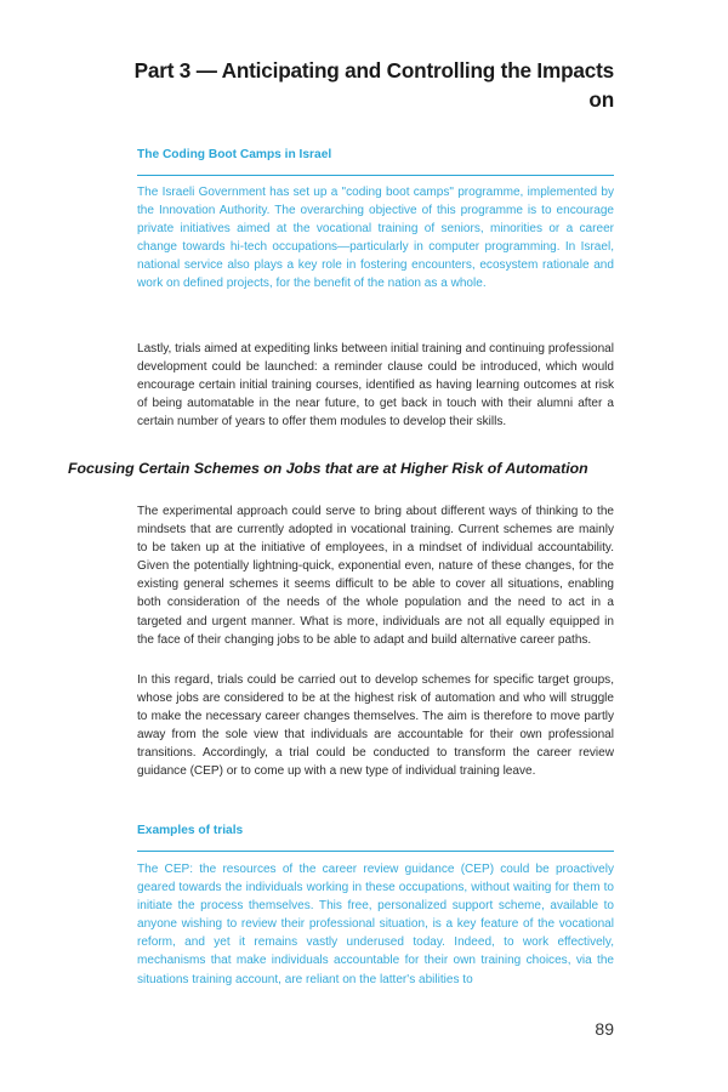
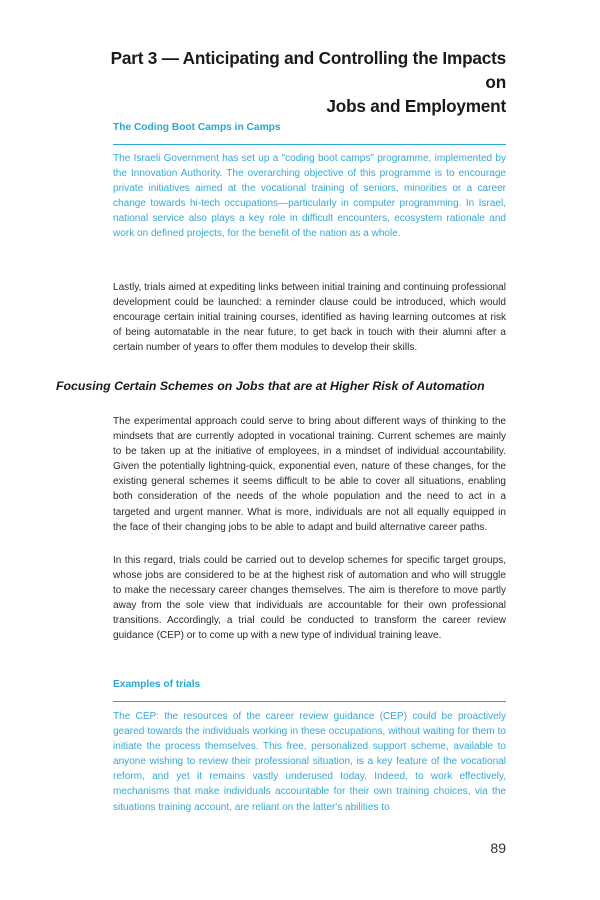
  Part 3 — Anticipating and Controlling the Impacts on
+ Jobs and Employment
- The Coding Boot Camps in Israel
+ The Coding Boot Camps in Camps
- The Israeli Government has set up a "coding boot camps" programme, implemented by the Innovation Authority. The overarching objective of this programme is to encourage private initiatives aimed at the vocational training of seniors, minorities or a career change towards hi-tech occupations—particularly in computer programming. In Israel, national service also plays a key role in fostering encounters, ecosystem rationale and work on defined projects, for the benefit of the nation as a whole.
+ The Israeli Government has set up a "coding boot camps" programme, implemented by the Innovation Authority. The overarching objective of this programme is to encourage private initiatives aimed at the vocational training of seniors, minorities or a career change towards hi-tech occupations—particularly in computer programming. In Israel, national service also plays a key role in difficult encounters, ecosystem rationale and work on defined projects, for the benefit of the nation as a whole.
  Lastly, trials aimed at expediting links between initial training and continuing professional development could be launched: a reminder clause could be introduced, which would encourage certain initial training courses, identified as having learning outcomes at risk of being automatable in the near future, to get back in touch with their alumni after a certain number of years to offer them modules to develop their skills.
  Focusing Certain Schemes on Jobs that are at Higher Risk of Automation
  The experimental approach could serve to bring about different ways of thinking to the mindsets that are currently adopted in vocational training. Current schemes are mainly to be taken up at the initiative of employees, in a mindset of individual accountability. Given the potentially lightning-quick, exponential even, nature of these changes, for the existing general schemes it seems difficult to be able to cover all situations, enabling both consideration of the needs of the whole population and the need to act in a targeted and urgent manner. What is more, individuals are not all equally equipped in the face of their changing jobs to be able to adapt and build alternative career paths.
  In this regard, trials could be carried out to develop schemes for specific target groups, whose jobs are considered to be at the highest risk of automation and who will struggle to make the necessary career changes themselves. The aim is therefore to move partly away from the sole view that individuals are accountable for their own professional transitions. Accordingly, a trial could be conducted to transform the career review guidance (CEP) or to come up with a new type of individual training leave.
  Examples of trials
  The CEP: the resources of the career review guidance (CEP) could be proactively geared towards the individuals working in these occupations, without waiting for them to initiate the process themselves. This free, personalized support scheme, available to anyone wishing to review their professional situation, is a key feature of the vocational reform, and yet it remains vastly underused today. Indeed, to work effectively, mechanisms that make individuals accountable for their own training choices, via the situations training account, are reliant on the latter's abilities to
  89
